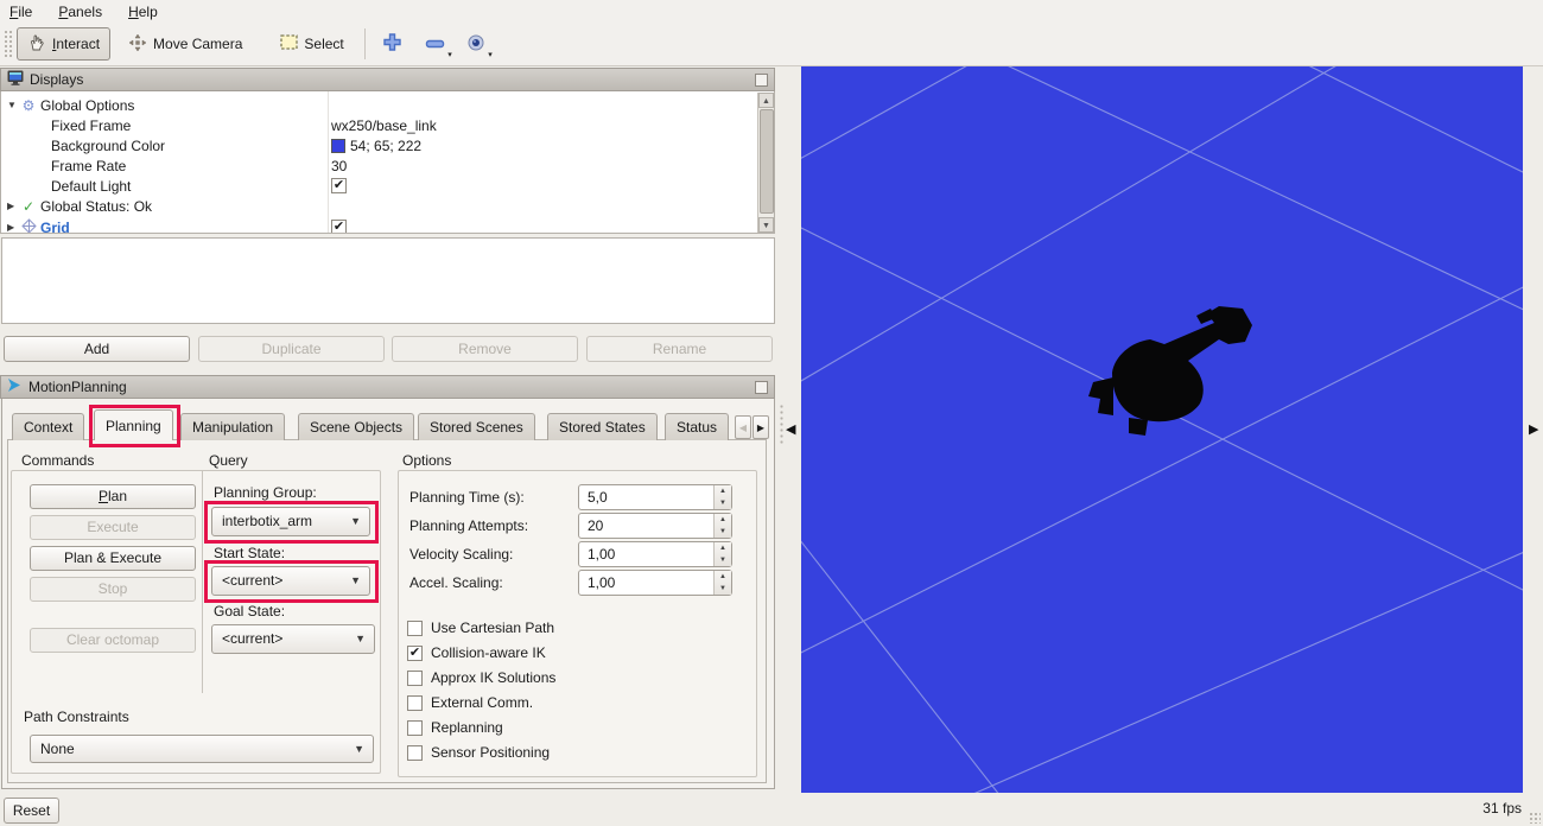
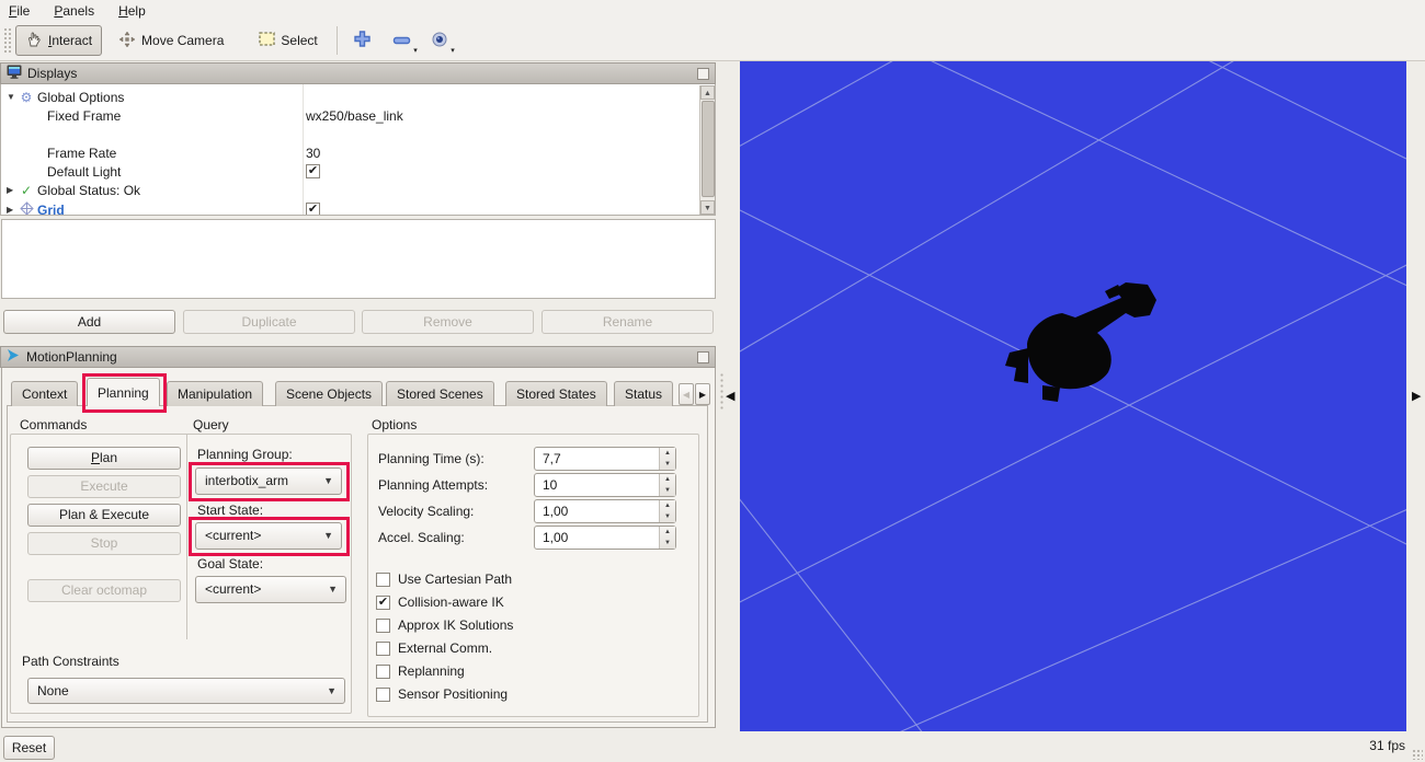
  File
  Panels
  Help
  Interact
  Move Camera
  Select
  Displays
  ▼
  ⚙
  Global Options
  Fixed Frame
  wx250/base_link
- Background Color
- 54; 65; 222
  Frame Rate
  30
  Default Light
  ▶
  ✓
  Global Status: Ok
  ▶
  Grid
  Add
  Duplicate
  Remove
  Rename
  MotionPlanning
  Context
  Planning
  Manipulation
  Scene Objects
  Stored Scenes
  Stored States
  Status
  ◀
  ▶
  Commands
  Query
  Options
  Plan
  Execute
  Plan & Execute
  Stop
  Clear octomap
  Planning Group:
  interbotix_arm
  ▼
  Start State:
  <current>
  ▼
  Goal State:
  <current>
  ▼
  Planning Time (s):
- 5,0
+ 7,7
  Planning Attempts:
- 20
+ 10
  Velocity Scaling:
  1,00
  Accel. Scaling:
  1,00
  Use Cartesian Path
  Collision-aware IK
  Approx IK Solutions
  External Comm.
  Replanning
  Sensor Positioning
  Path Constraints
  None
  ▼
  ◀
  ▶
  Reset
  31 fps
